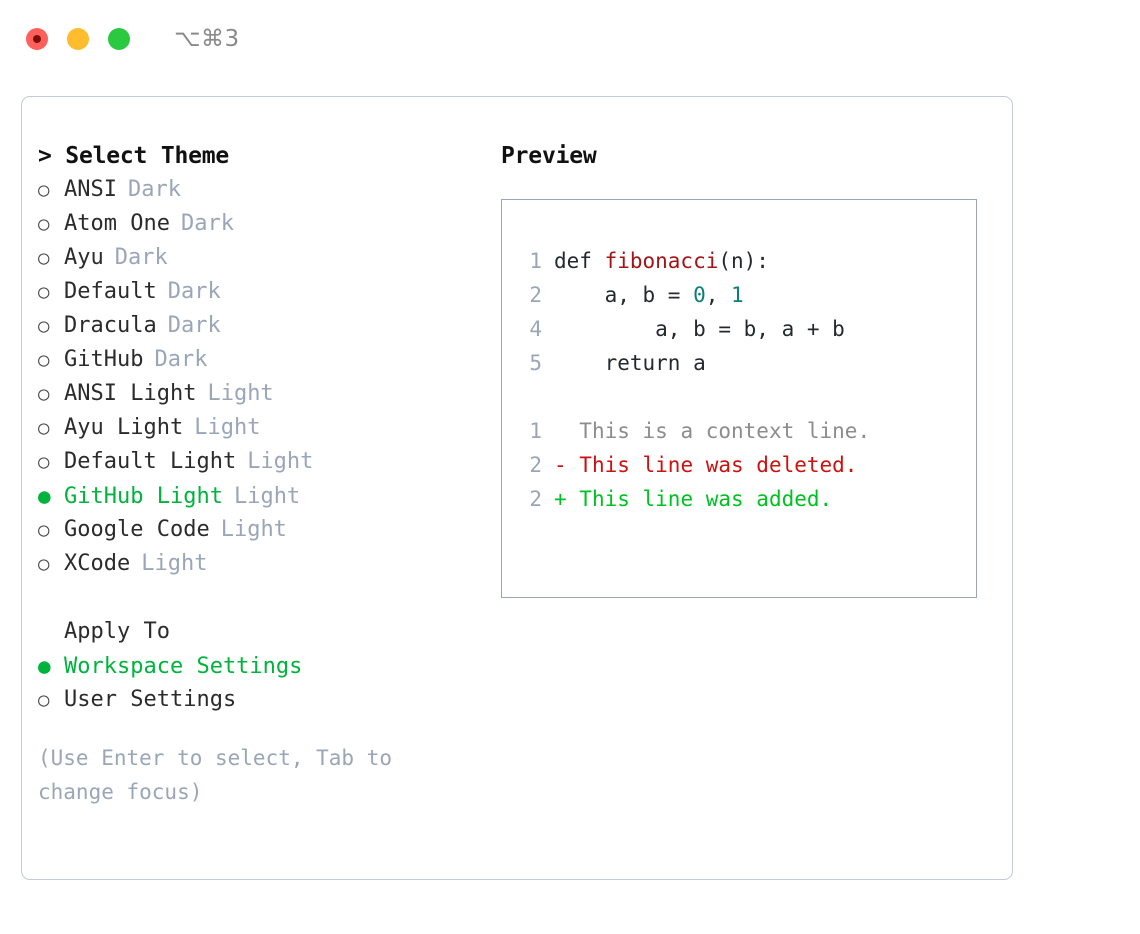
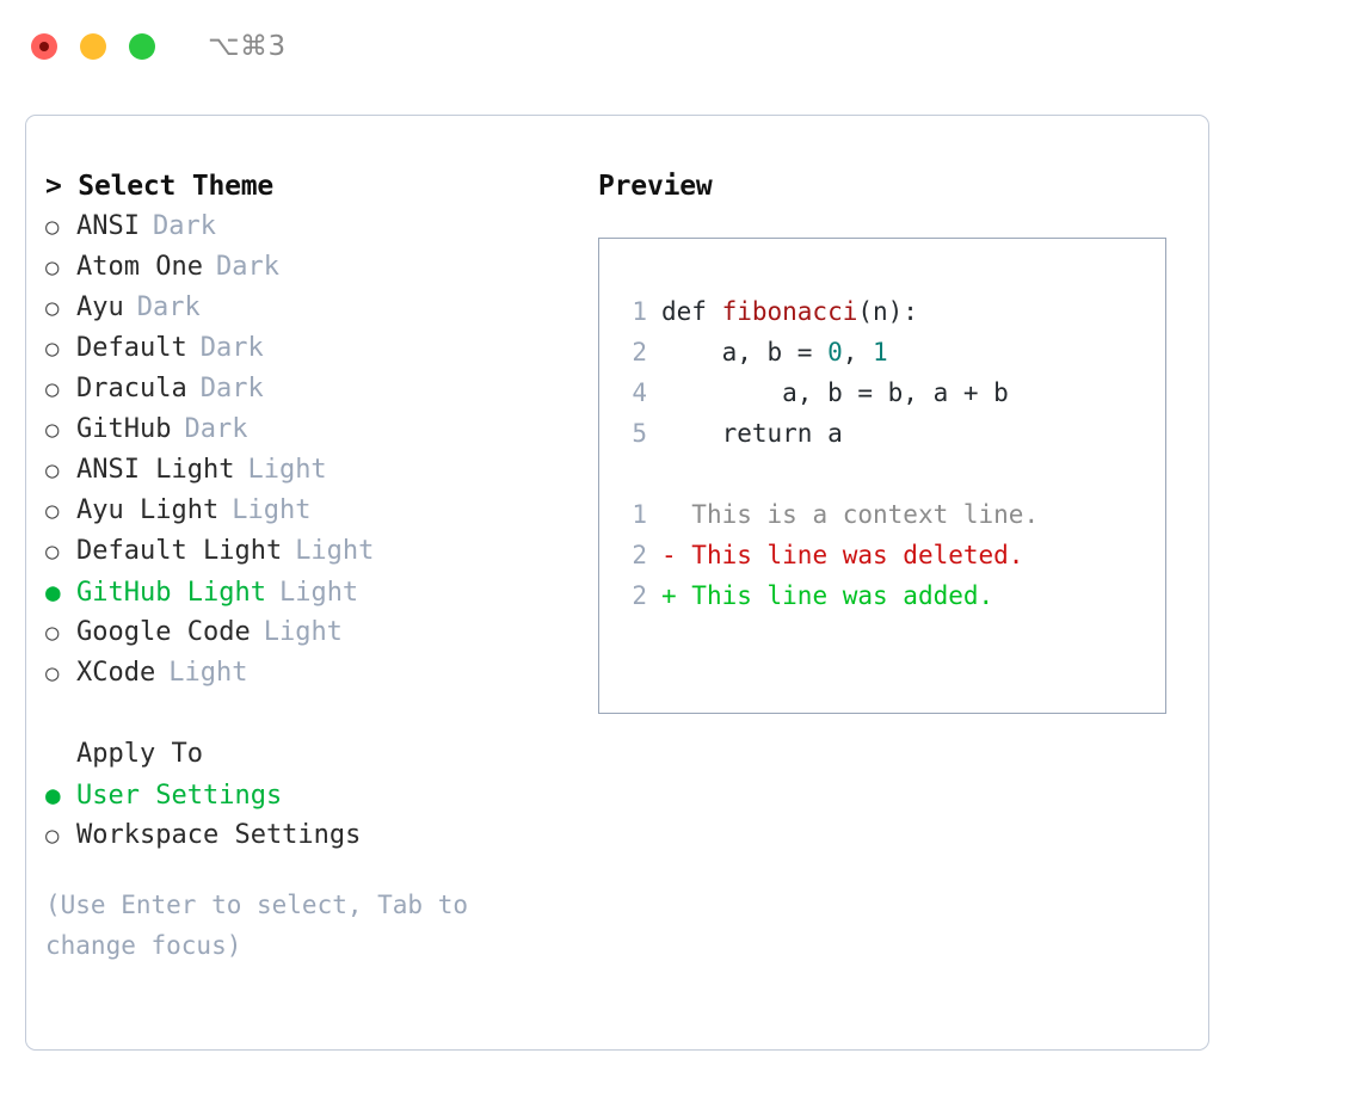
  ⌥⌘3
  > Select Theme
  ○
  ANSI
  Dark
  ○
  Atom One
  Dark
  ○
  Ayu
  Dark
  ○
  Default
  Dark
  ○
  Dracula
  Dark
  ○
  GitHub
  Dark
  ○
  ANSI Light
  Light
  ○
  Ayu Light
  Light
  ○
  Default Light
  Light
  ●
  GitHub Light
  Light
  ○
  Google Code
  Light
  ○
  XCode
  Light
  Apply To
  ●
- Workspace Settings
+ User Settings
  ○
- User Settings
+ Workspace Settings
  (Use Enter to select, Tab to change focus)
  Preview
  1
  def fibonacci(n):
  2
  a, b = 0, 1
  4
  a, b = b, a + b
  5
  return a
  1
  This is a context line.
  2
  -
  This line was deleted.
  2
  +
  This line was added.
